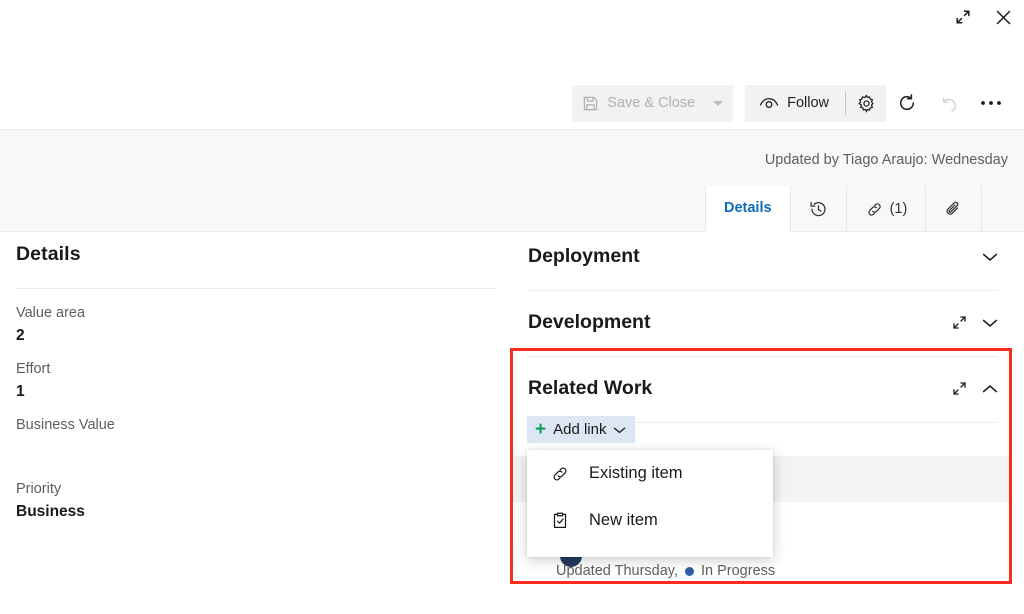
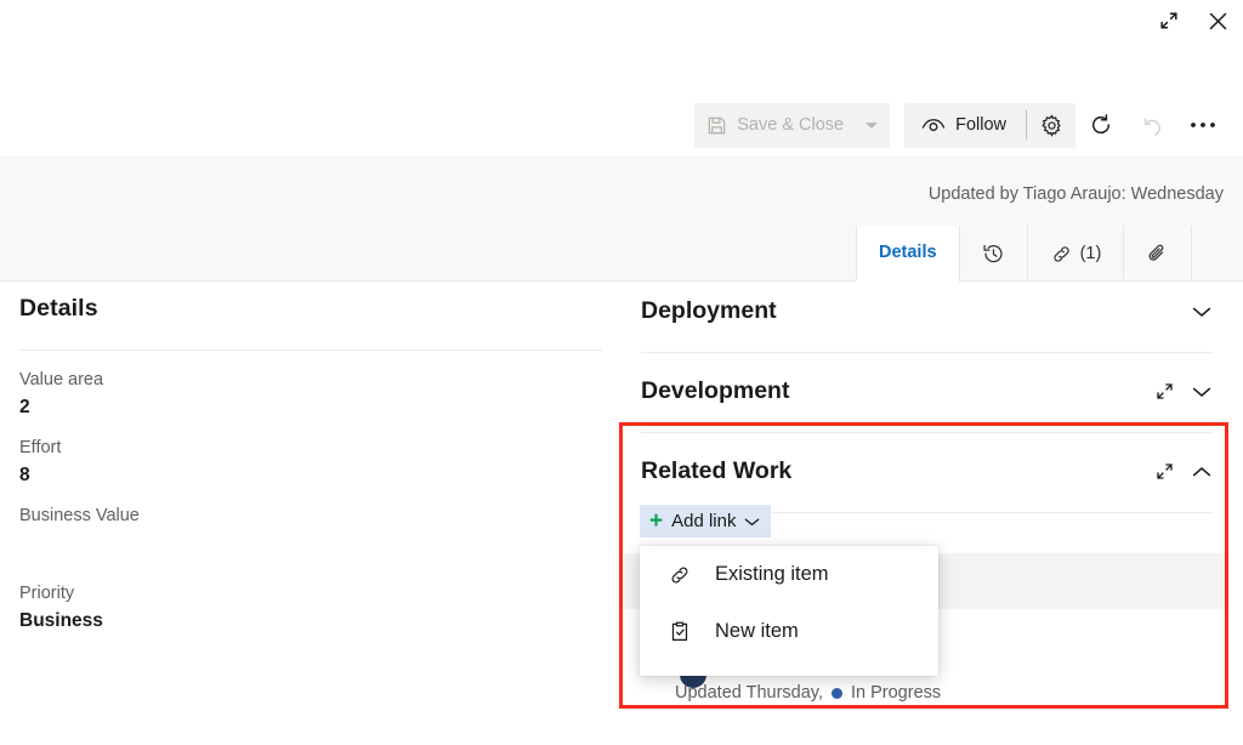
  Save & Close
  Follow
  Updated by Tiago Araujo: Wednesday
  Details
  (1)
  Details
  Value area
  2
  Effort
- 1
+ 8
  Business Value
  Priority
  Business
  Deployment
  Development
  Related Work
  +
  Add link
  Updated Thursday,
  In Progress
  Existing item
  New item
